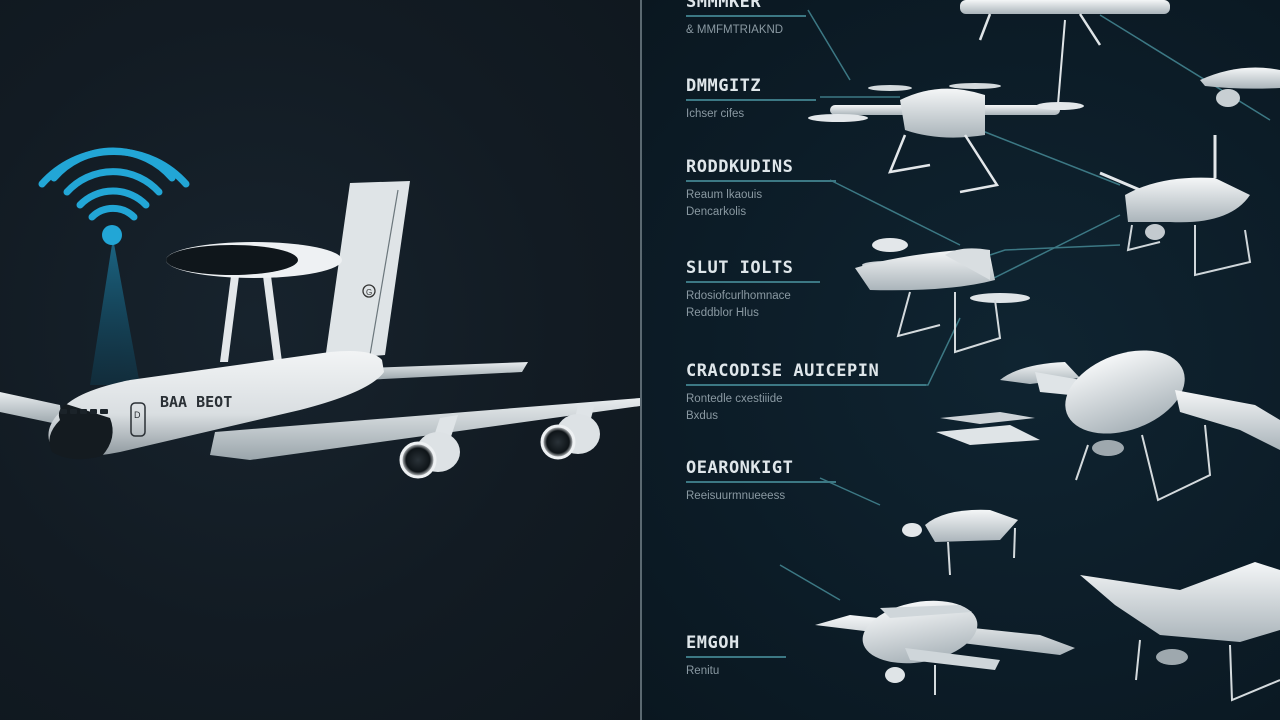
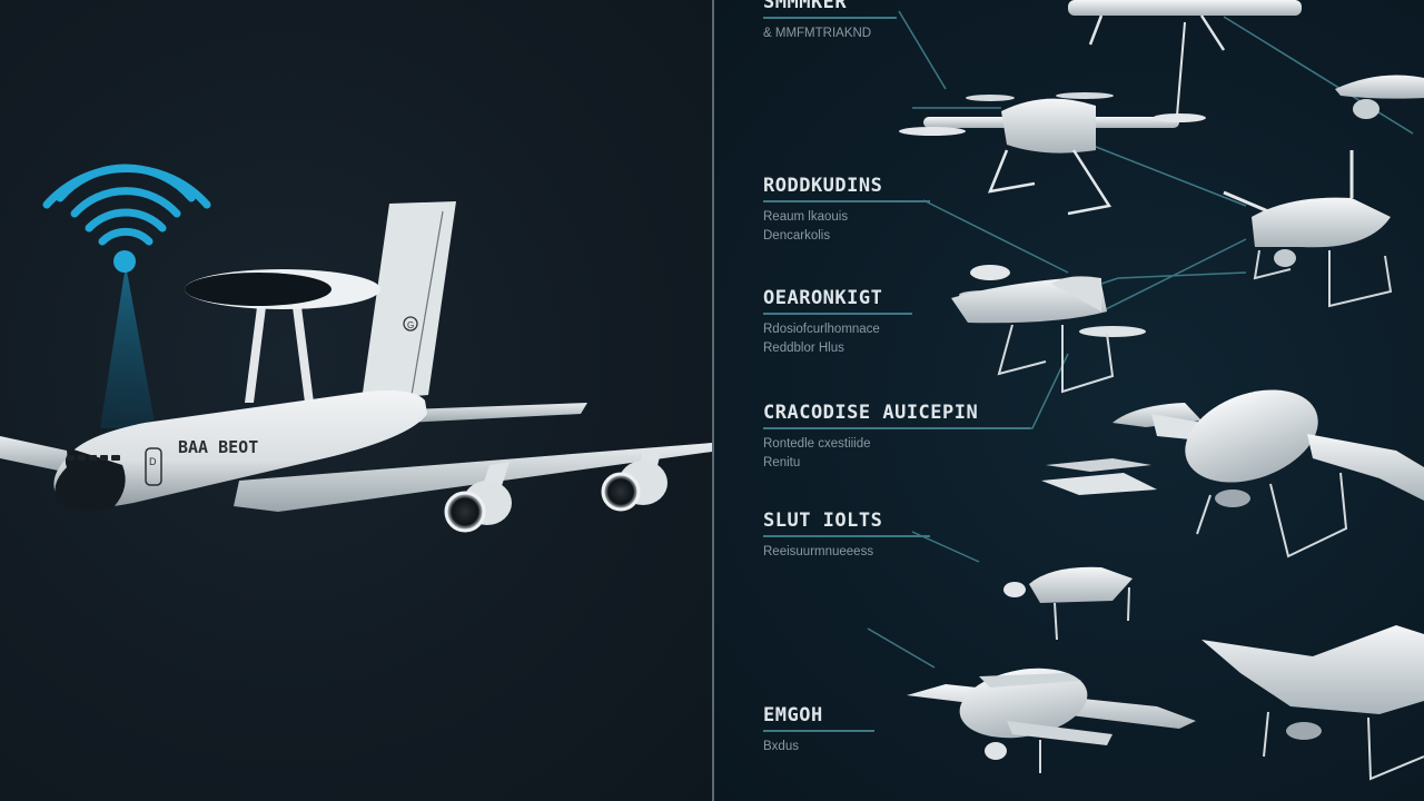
  G
  D
  BAA BEOT
  SMMMKER
  & MMFMTRIAKND
- DMMGITZ
- Ichser cifes
  RODDKUDINS
  Reaum lkaouis
  Dencarkolis
- SLUT IOLTS
+ OEARONKIGT
  Rdosiofcurlhomnace
  Reddblor Hlus
  CRACODISE AUICEPIN
  Rontedle cxestiiide
- Bxdus
+ Renitu
- OEARONKIGT
+ SLUT IOLTS
  Reeisuurmnueeess
  EMGOH
- Renitu
+ Bxdus
